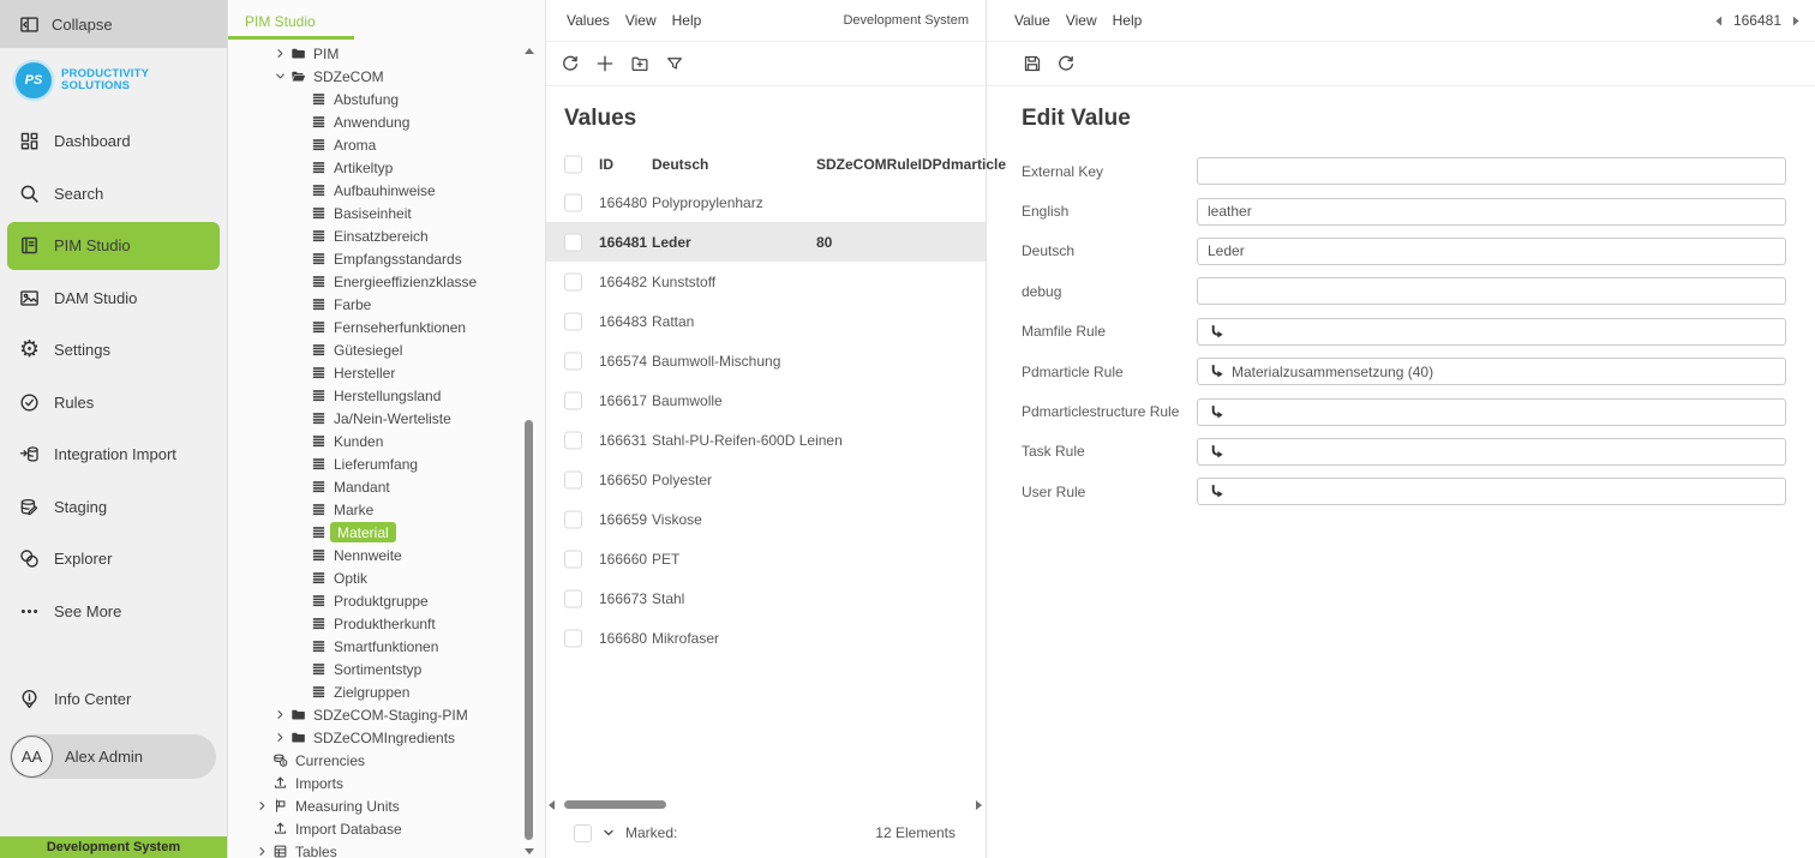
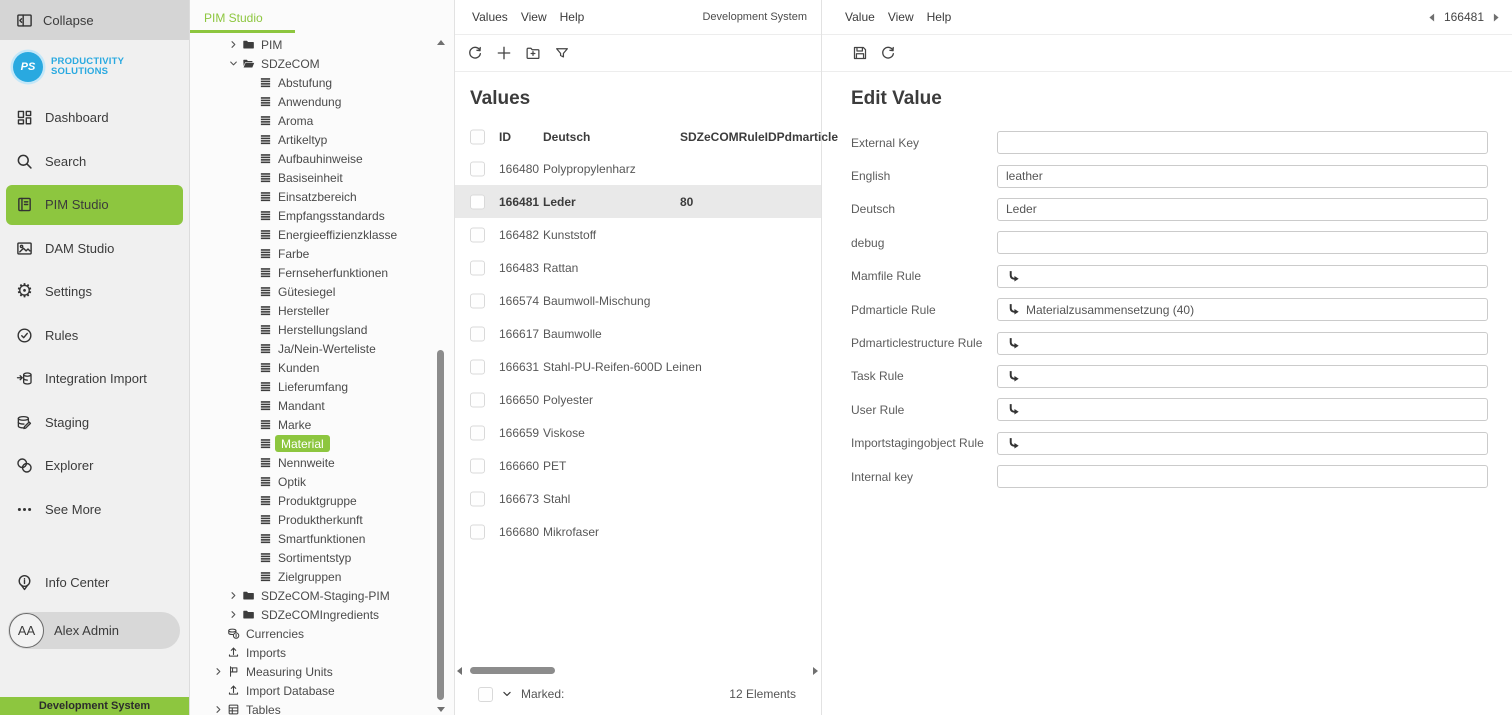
  Collapse
  PS
  PRODUCTIVITY
  SOLUTIONS
  Dashboard
  Search
  PIM Studio
  DAM Studio
  ⚙
  Settings
  Rules
  Integration Import
  Staging
  Explorer
  See More
  Info Center
  AA
  Alex Admin
  Development System
  PIM Studio
  PIM
  SDZeCOM
  Abstufung
  Anwendung
  Aroma
  Artikeltyp
  Aufbauhinweise
  Basiseinheit
  Einsatzbereich
  Empfangsstandards
  Energieeffizienzklasse
  Farbe
  Fernseherfunktionen
  Gütesiegel
  Hersteller
  Herstellungsland
  Ja/Nein-Werteliste
  Kunden
  Lieferumfang
  Mandant
  Marke
  Material
  Nennweite
  Optik
  Produktgruppe
  Produktherkunft
  Smartfunktionen
  Sortimentstyp
  Zielgruppen
  SDZeCOM-Staging-PIM
  SDZeCOMIngredients
  Currencies
  Imports
  Measuring Units
  Import Database
  Tables
  Values
  View
  Help
  Development System
  Values
  ID
  Deutsch
  SDZeCOMRuleIDPdmarticle
  166480
  Polypropylenharz
  166481
  Leder
  80
  166482
  Kunststoff
  166483
  Rattan
  166574
  Baumwoll-Mischung
  166617
  Baumwolle
  166631
  Stahl-PU-Reifen-600D Leinen
  166650
  Polyester
  166659
  Viskose
  166660
  PET
  166673
  Stahl
  166680
  Mikrofaser
  Marked:
  12 Elements
  Value
  View
  Help
  166481
  Edit Value
  External Key
  English
  leather
  Deutsch
  Leder
  debug
  Mamfile Rule
  Pdmarticle Rule
  Materialzusammensetzung (40)
  Pdmarticlestructure Rule
  Task Rule
  User Rule
+ Importstagingobject Rule
+ Internal key
